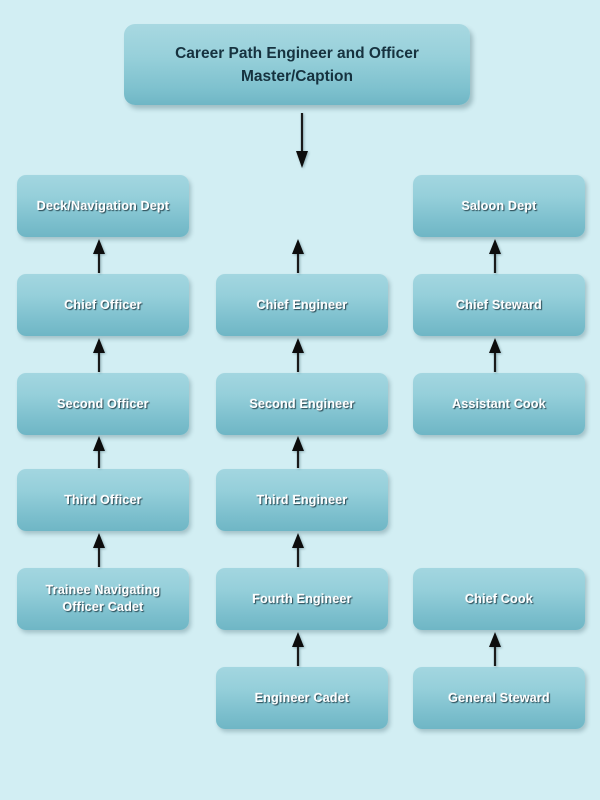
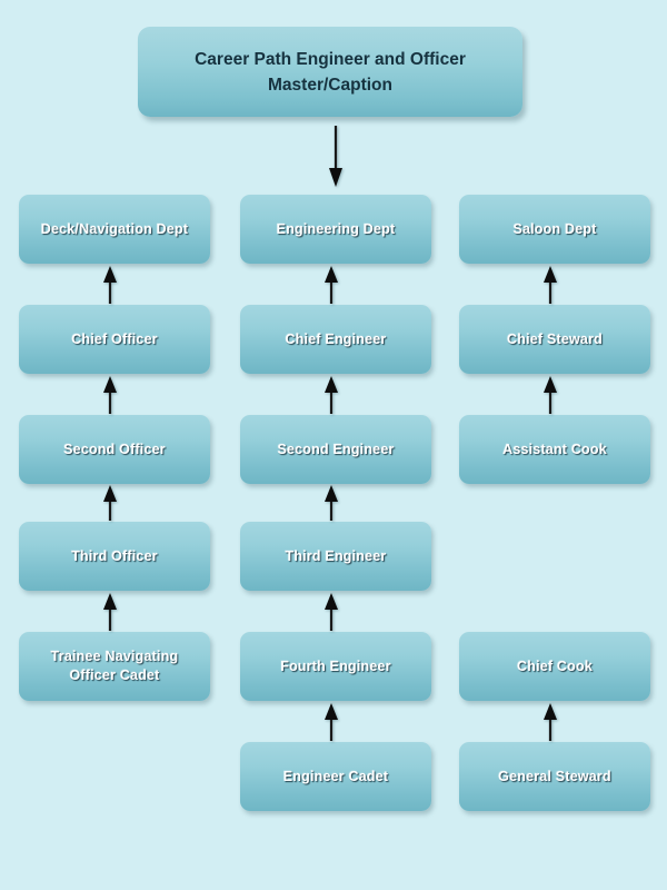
  Career Path Engineer and Officer
  Master/Caption
  Deck/Navigation Dept
  Chief Officer
  Second Officer
  Third Officer
  Trainee Navigating Officer Cadet
+ Engineering Dept
  Chief Engineer
  Second Engineer
  Third Engineer
  Fourth Engineer
  Engineer Cadet
  Saloon Dept
  Chief Steward
  Assistant Cook
  Chief Cook
  General Steward
